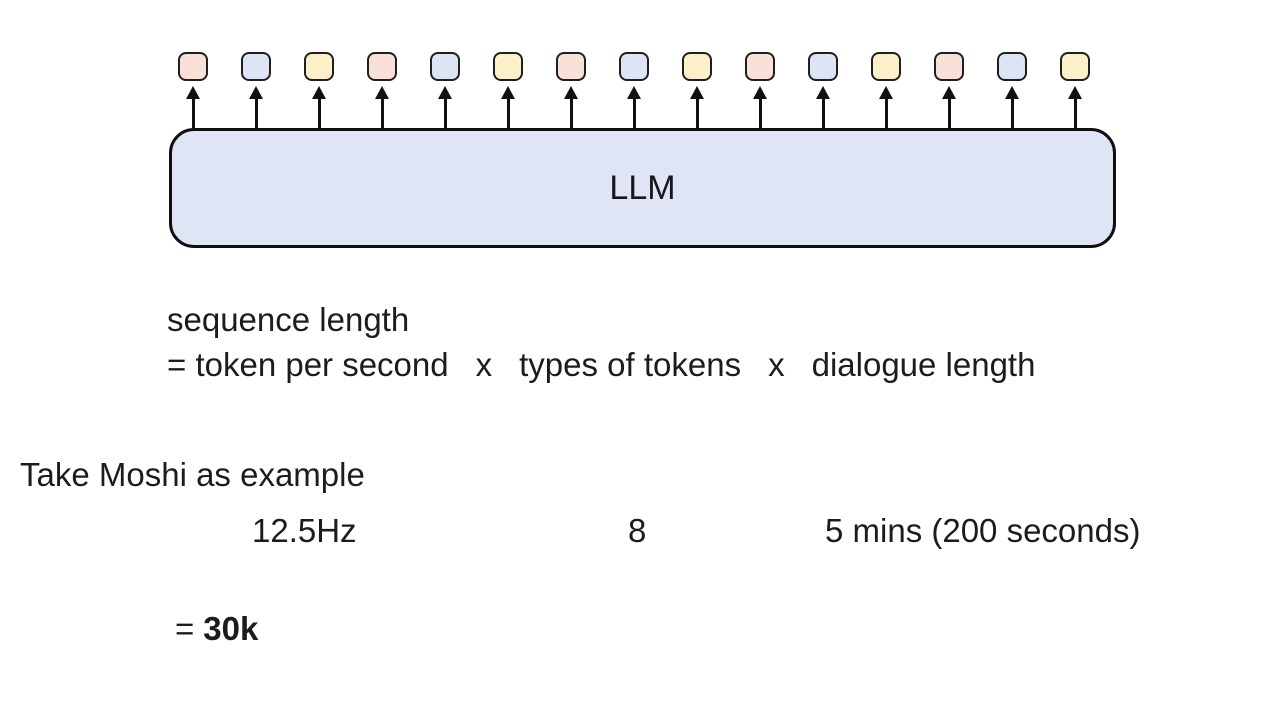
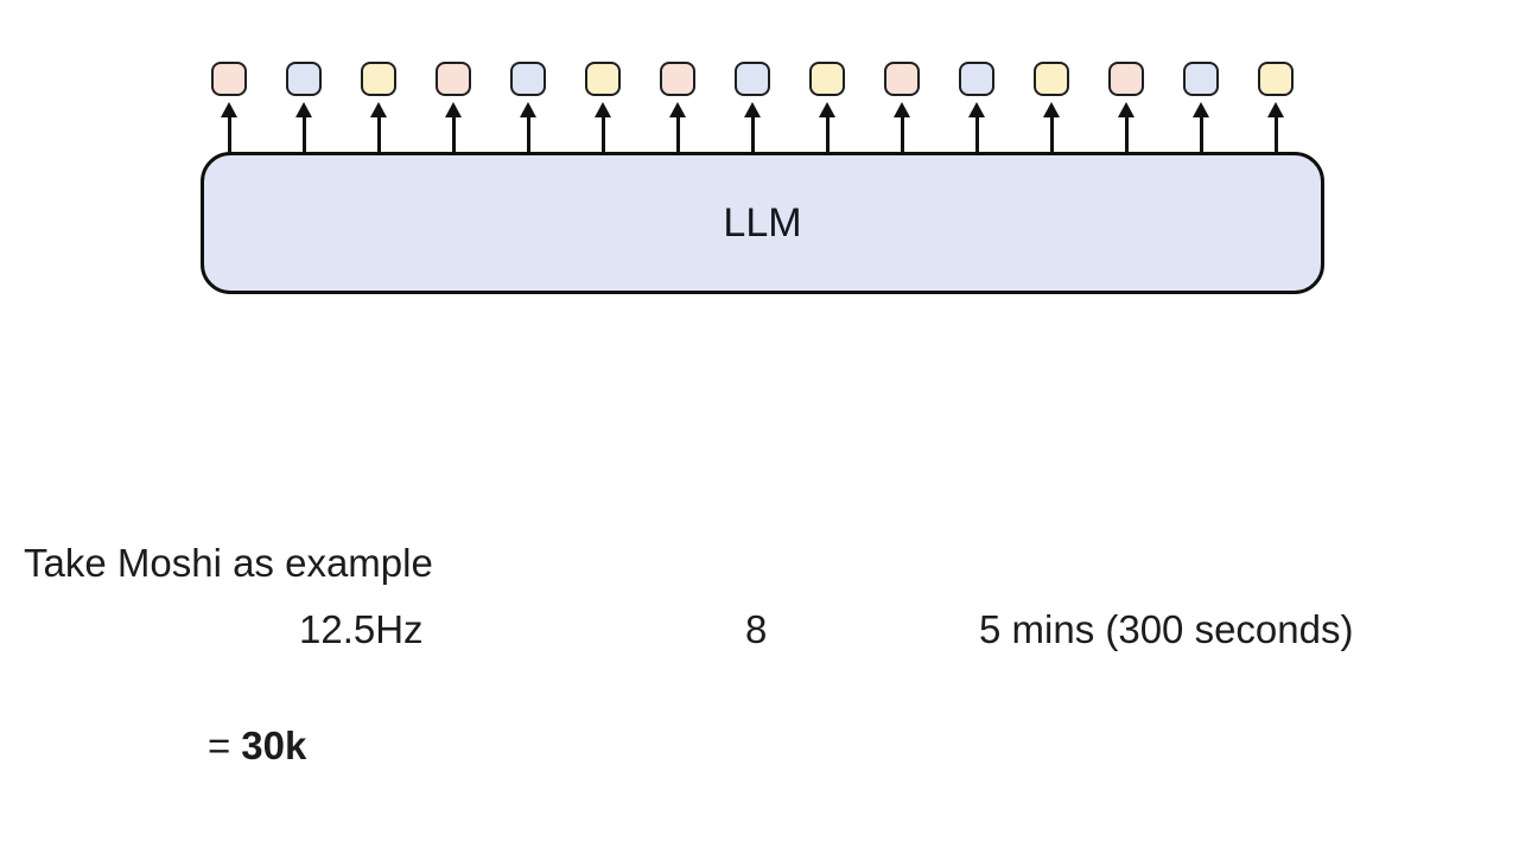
  LLM
- sequence length
- = token per second x types of tokens x dialogue length
  Take Moshi as example
  12.5Hz
  8
- 5 mins (200 seconds)
+ 5 mins (300 seconds)
  = 30k
